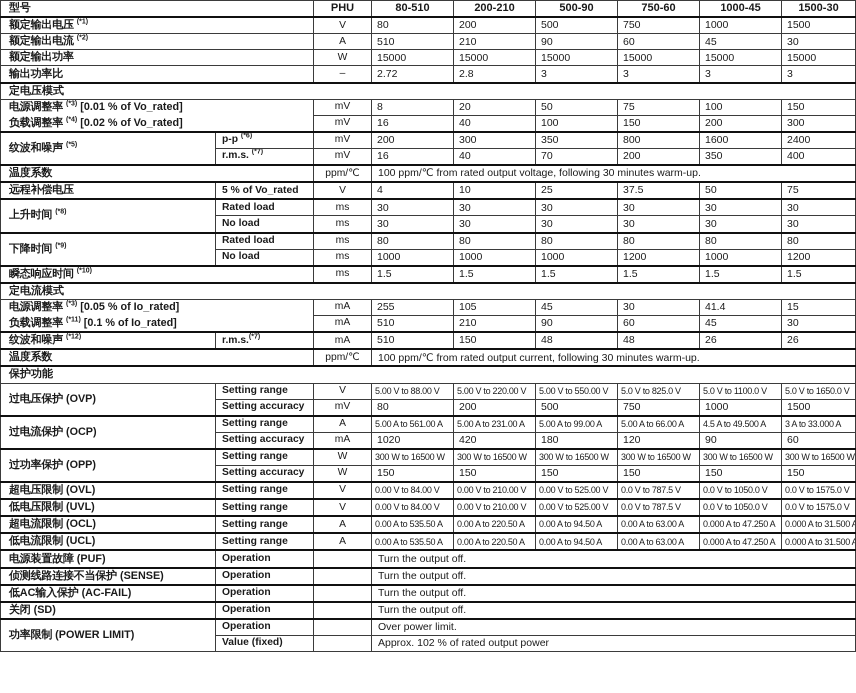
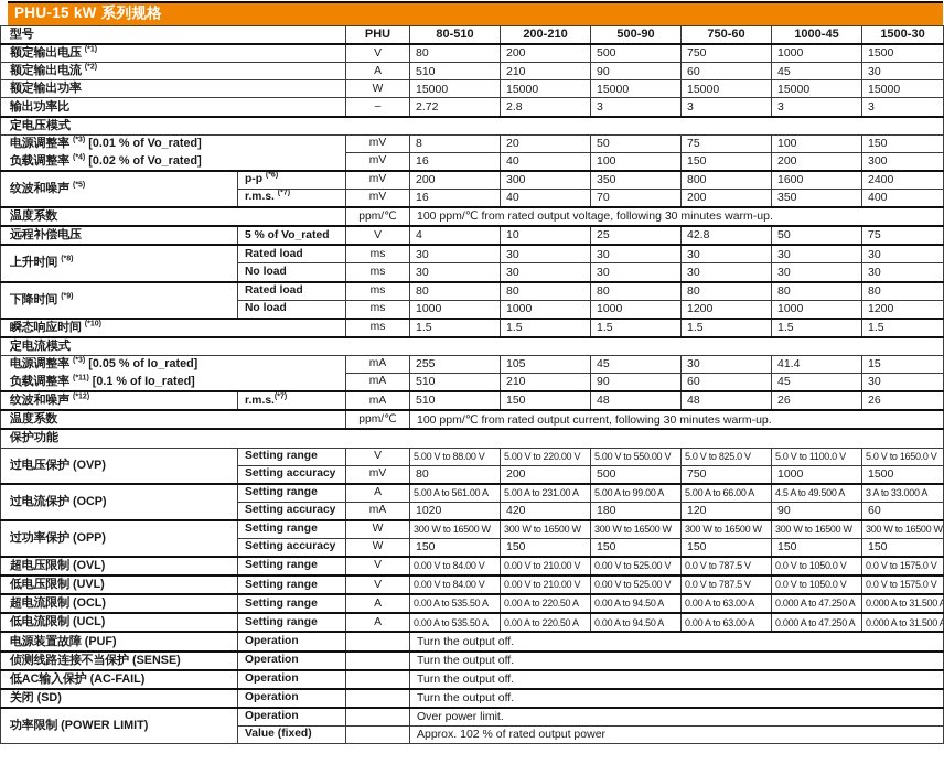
+ PHU-15 kW 系列规格
  型号	PHU	80-510	200-210	500-90	750-60	1000-45	1500-30
  额定输出电压	V	80	200	500	750	1000	1500
  额定输出电流	A	510	210	90	60	45	30
  额定输出功率	W	15000	15000	15000	15000	15000	15000
  输出功率比	–	2.72	2.8	3	3	3	3
  定电压模式
  电源调整率 [0.01 % of Vo_rated]	mV	8	20	50	75	100	150
  负载调整率 [0.02 % of Vo_rated]	mV	16	40	100	150	200	300
  纹波和噪声	p-p	mV	200	300	350	800	1600	2400
  r.m.s.	mV	16	40	70	200	350	400
  温度系数	ppm/℃	100 ppm/℃ from rated output voltage, following 30 minutes warm-up.
- 远程补偿电压	5 % of Vo_rated	V	4	10	25	37.5	50	75
+ 远程补偿电压	5 % of Vo_rated	V	4	10	25	42.8	50	75
  上升时间	Rated load	ms	30	30	30	30	30	30
  No load	ms	30	30	30	30	30	30
  下降时间	Rated load	ms	80	80	80	80	80	80
  No load	ms	1000	1000	1000	1200	1000	1200
  瞬态响应时间	ms	1.5	1.5	1.5	1.5	1.5	1.5
  定电流模式
  电源调整率 [0.05 % of Io_rated]	mA	255	105	45	30	41.4	15
  负载调整率 [0.1 % of Io_rated]	mA	510	210	90	60	45	30
  纹波和噪声	r.m.s.	mA	510	150	48	48	26	26
  温度系数	ppm/℃	100 ppm/℃ from rated output current, following 30 minutes warm-up.
  保护功能
  过电压保护 (OVP)	Setting range	V	5.00 V to 88.00 V	5.00 V to 220.00 V	5.00 V to 550.00 V	5.0 V to 825.0 V	5.0 V to 1100.0 V	5.0 V to 1650.0 V
  Setting accuracy	mV	80	200	500	750	1000	1500
  过电流保护 (OCP)	Setting range	A	5.00 A to 561.00 A	5.00 A to 231.00 A	5.00 A to 99.00 A	5.00 A to 66.00 A	4.5 A to 49.500 A	3 A to 33.000 A
  Setting accuracy	mA	1020	420	180	120	90	60
  过功率保护 (OPP)	Setting range	W	300 W to 16500 W	300 W to 16500 W	300 W to 16500 W	300 W to 16500 W	300 W to 16500 W	300 W to 16500 W
  Setting accuracy	W	150	150	150	150	150	150
  超电压限制 (OVL)	Setting range	V	0.00 V to 84.00 V	0.00 V to 210.00 V	0.00 V to 525.00 V	0.0 V to 787.5 V	0.0 V to 1050.0 V	0.0 V to 1575.0 V
  低电压限制 (UVL)	Setting range	V	0.00 V to 84.00 V	0.00 V to 210.00 V	0.00 V to 525.00 V	0.0 V to 787.5 V	0.0 V to 1050.0 V	0.0 V to 1575.0 V
  超电流限制 (OCL)	Setting range	A	0.00 A to 535.50 A	0.00 A to 220.50 A	0.00 A to 94.50 A	0.00 A to 63.00 A	0.000 A to 47.250 A	0.000 A to 31.500 A
  低电流限制 (UCL)	Setting range	A	0.00 A to 535.50 A	0.00 A to 220.50 A	0.00 A to 94.50 A	0.00 A to 63.00 A	0.000 A to 47.250 A	0.000 A to 31.500 A
  电源装置故障 (PUF)	Operation		Turn the output off.
  侦测线路连接不当保护 (SENSE)	Operation		Turn the output off.
  低AC输入保护 (AC-FAIL)	Operation		Turn the output off.
  关闭 (SD)	Operation		Turn the output off.
  功率限制 (POWER LIMIT)	Operation		Over power limit.
  Value (fixed)		Approx. 102 % of rated output power
